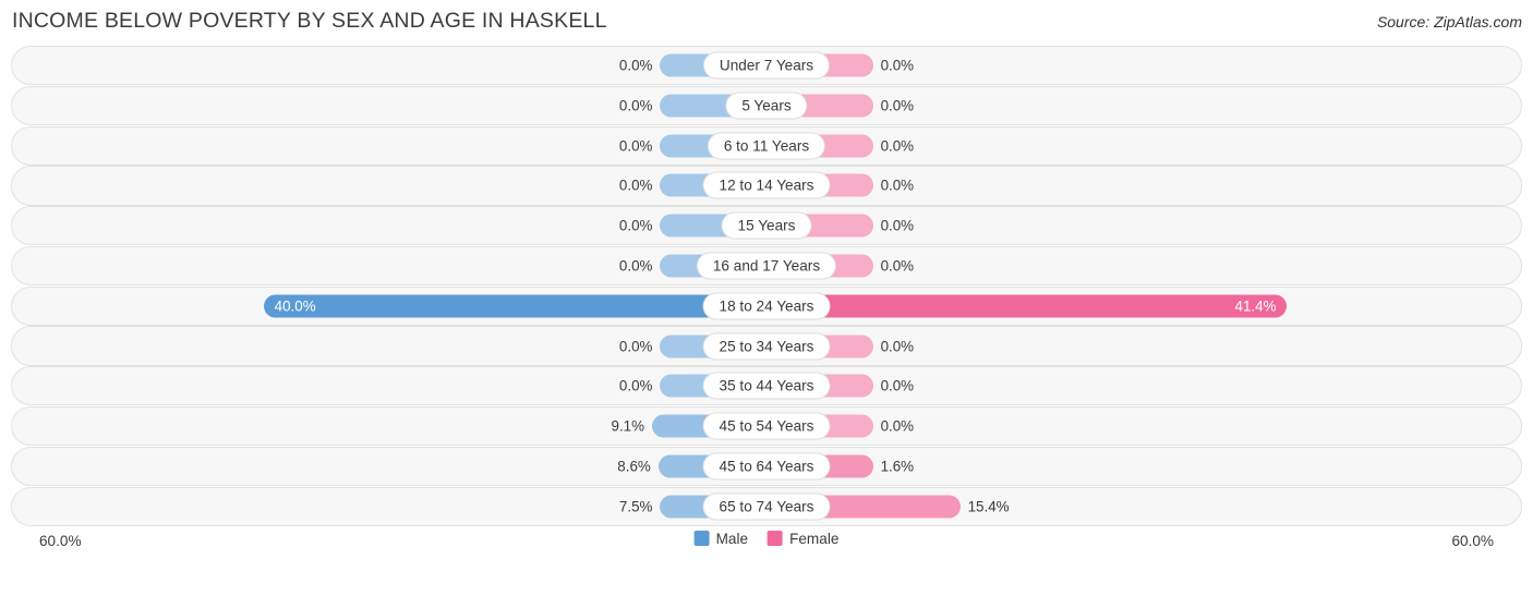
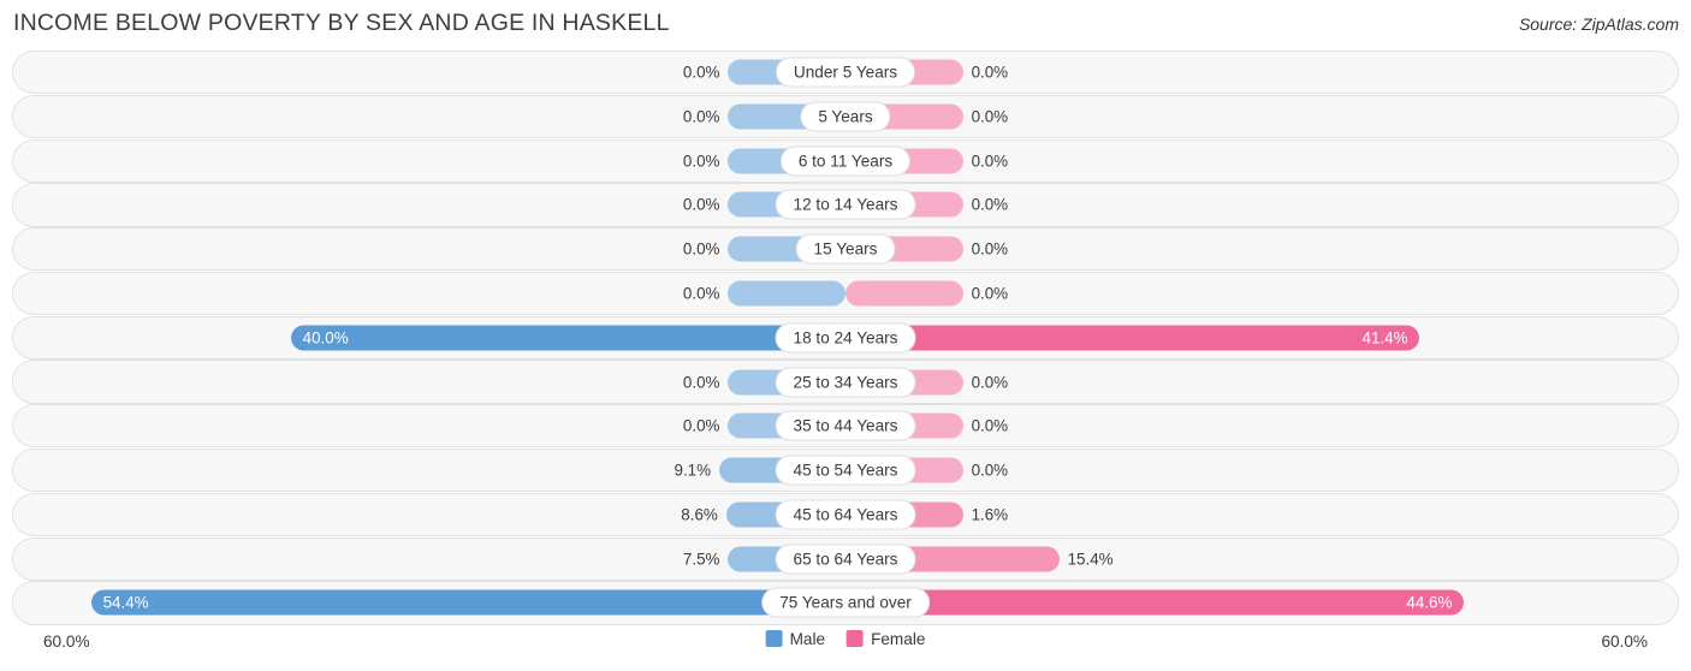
  INCOME BELOW POVERTY BY SEX AND AGE IN HASKELL
  Source: ZipAtlas.com
  0.0%
  0.0%
- Under 7 Years
+ Under 5 Years
  0.0%
  0.0%
  5 Years
  0.0%
  0.0%
  6 to 11 Years
  0.0%
  0.0%
  12 to 14 Years
  0.0%
  0.0%
  15 Years
  0.0%
  0.0%
- 16 and 17 Years
  40.0%
  41.4%
  18 to 24 Years
  0.0%
  0.0%
  25 to 34 Years
  0.0%
  0.0%
  35 to 44 Years
  9.1%
  0.0%
  45 to 54 Years
  8.6%
  1.6%
  45 to 64 Years
  7.5%
  15.4%
- 65 to 74 Years
+ 65 to 64 Years
+ 54.4%
+ 44.6%
+ 75 Years and over
  60.0%
  60.0%
  Male
  Female
